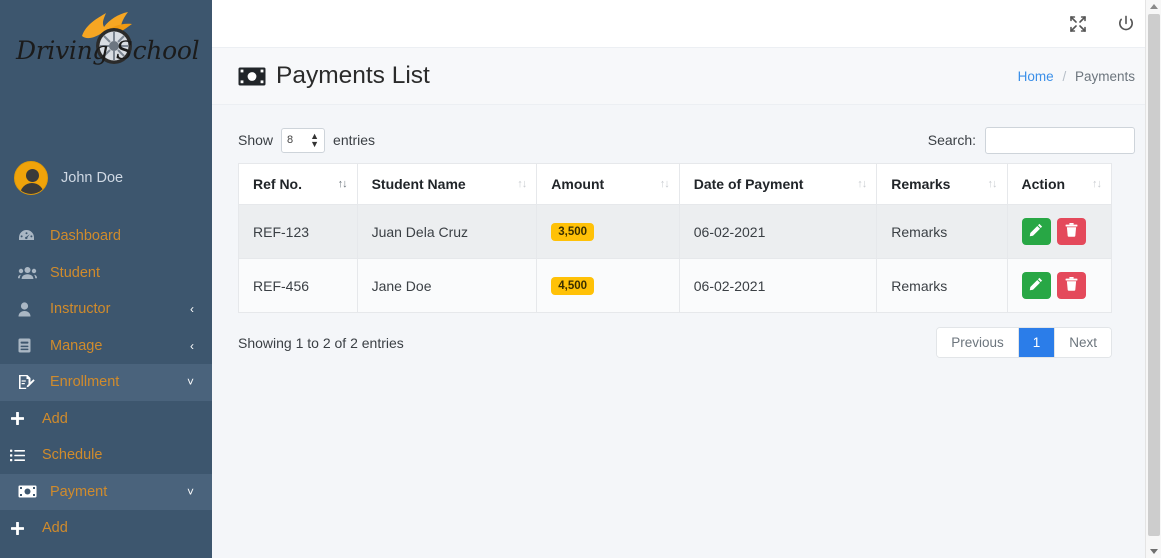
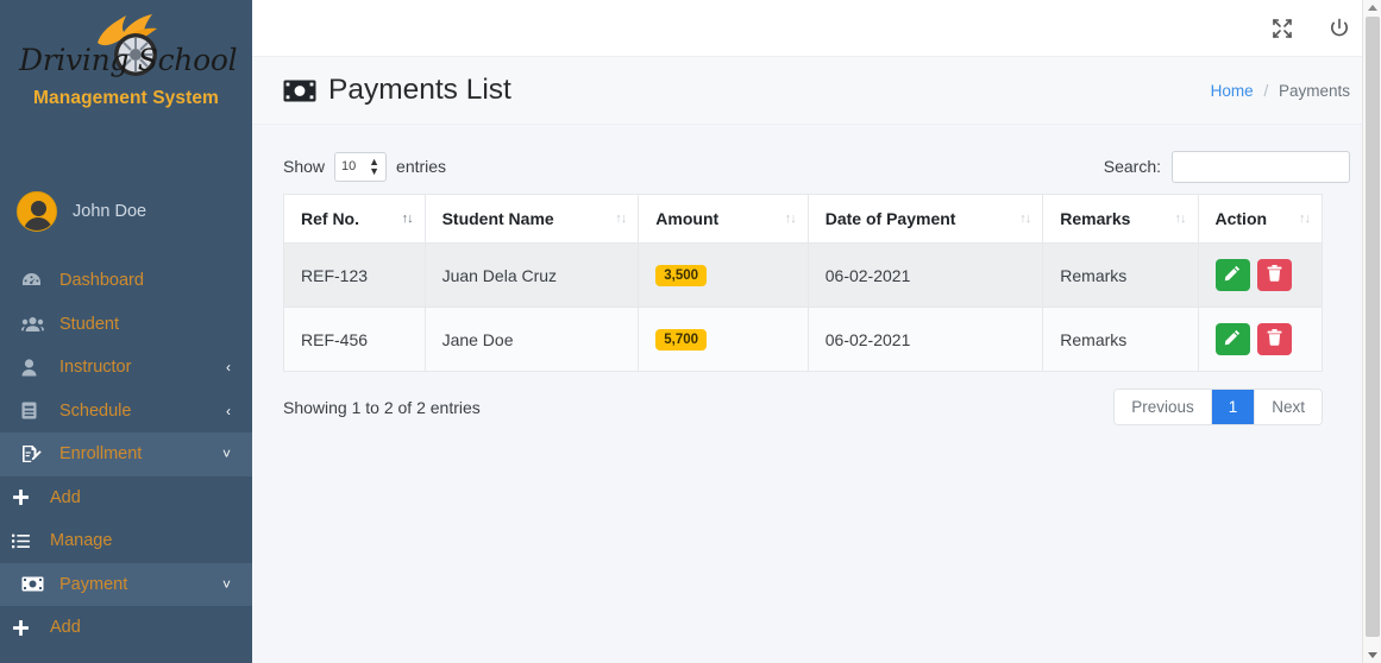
  Driving School
+ Management System
  John Doe
  Dashboard
  Student
  Instructor
  ‹
- Manage
+ Schedule
  ‹
  Enrollment
  ˅
  Add
- Schedule
+ Manage
  Payment
  ˅
  Add
  Payments List
  Home / Payments
  Show
- 8
+ 10
  ▲
  ▼
  entries
  Search:
  Ref No. ↑↓	Student Name ↑↓	Amount ↑↓	Date of Payment ↑↓	Remarks ↑↓	Action ↑↓
  REF-123	Juan Dela Cruz	3,500	06-02-2021	Remarks
- REF-456	Jane Doe	4,500	06-02-2021	Remarks
+ REF-456	Jane Doe	5,700	06-02-2021	Remarks
  Showing 1 to 2 of 2 entries
  Previous
  1
  Next
